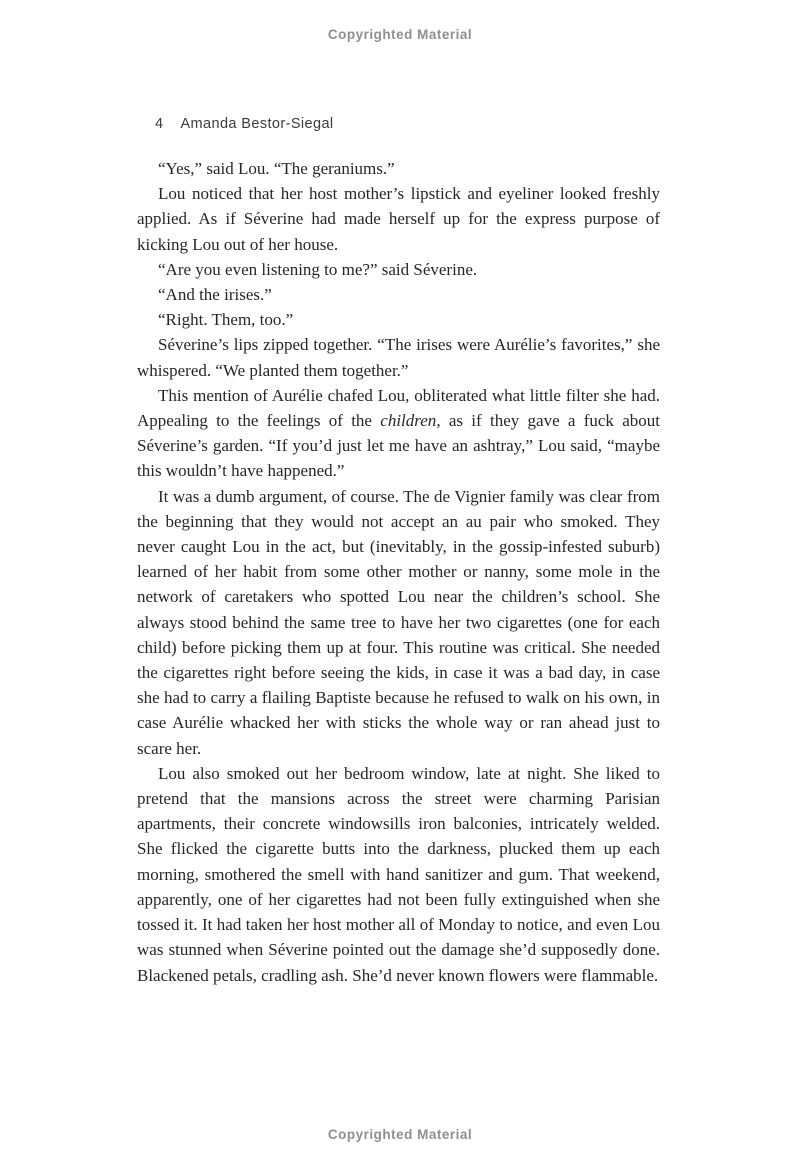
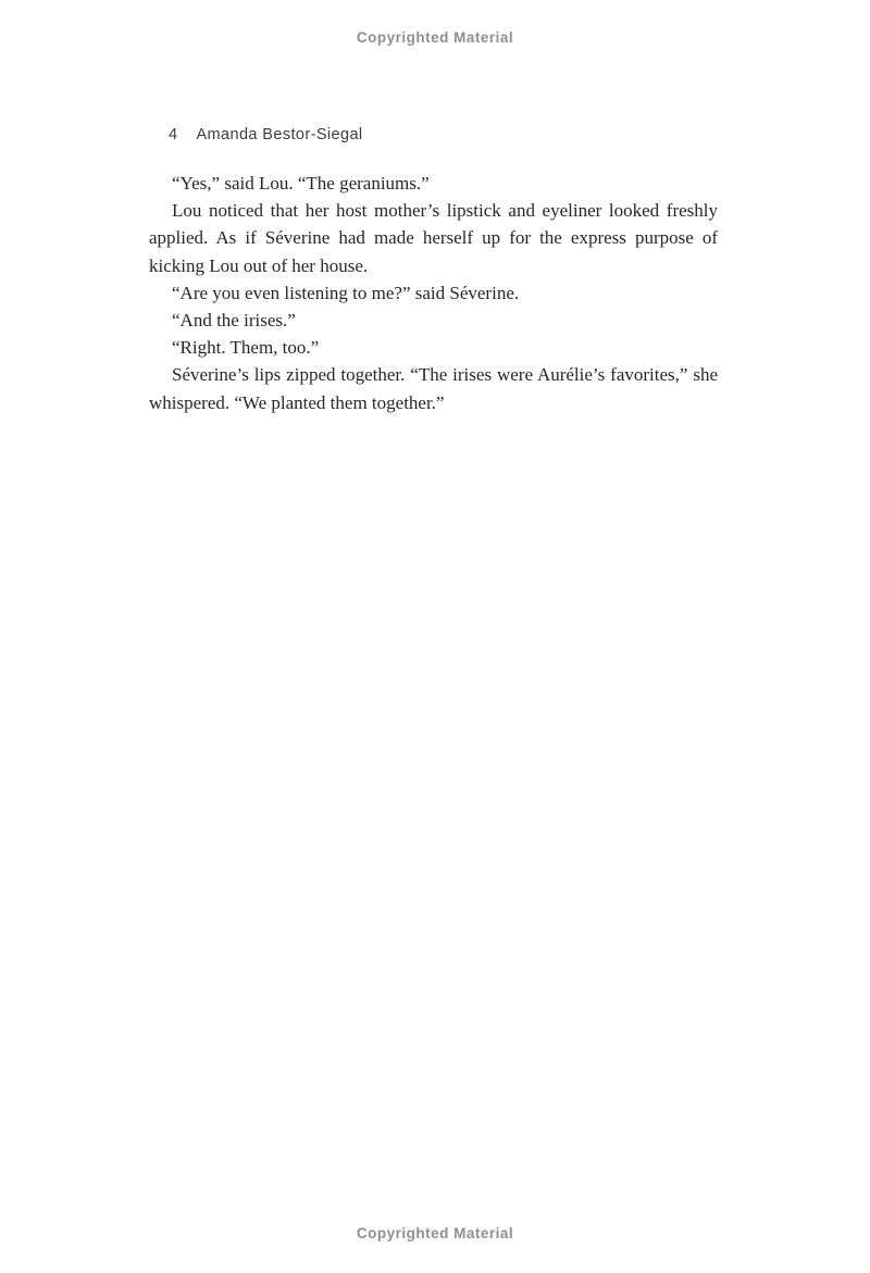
  Copyrighted Material
  4 Amanda Bestor-Siegal
  “Yes,” said Lou. “The geraniums.”
  Lou noticed that her host mother’s lipstick and eyeliner looked freshly applied. As if Séverine had made herself up for the express purpose of kicking Lou out of her house.
  “Are you even listening to me?” said Séverine.
  “And the irises.”
  “Right. Them, too.”
  Séverine’s lips zipped together. “The irises were Aurélie’s favorites,” she whispered. “We planted them together.”
- This mention of Aurélie chafed Lou, obliterated what little filter she had. Appealing to the feelings of the children, as if they gave a fuck about Séverine’s garden. “If you’d just let me have an ashtray,” Lou said, “maybe this wouldn’t have happened.”
- It was a dumb argument, of course. The de Vignier family was clear from the beginning that they would not accept an au pair who smoked. They never caught Lou in the act, but (inevitably, in the gossip-infested suburb) learned of her habit from some other mother or nanny, some mole in the network of caretakers who spotted Lou near the children’s school. She always stood behind the same tree to have her two cigarettes (one for each child) before picking them up at four. This routine was critical. She needed the cigarettes right before seeing the kids, in case it was a bad day, in case she had to carry a flailing Baptiste because he refused to walk on his own, in case Aurélie whacked her with sticks the whole way or ran ahead just to scare her.
- Lou also smoked out her bedroom window, late at night. She liked to pretend that the mansions across the street were charming Parisian apartments, their concrete windowsills iron balconies, intricately welded. She flicked the cigarette butts into the darkness, plucked them up each morning, smothered the smell with hand sanitizer and gum. That weekend, apparently, one of her cigarettes had not been fully extinguished when she tossed it. It had taken her host mother all of Monday to notice, and even Lou was stunned when Séverine pointed out the damage she’d supposedly done. Blackened petals, cradling ash. She’d never known flowers were flammable.
  Copyrighted Material
